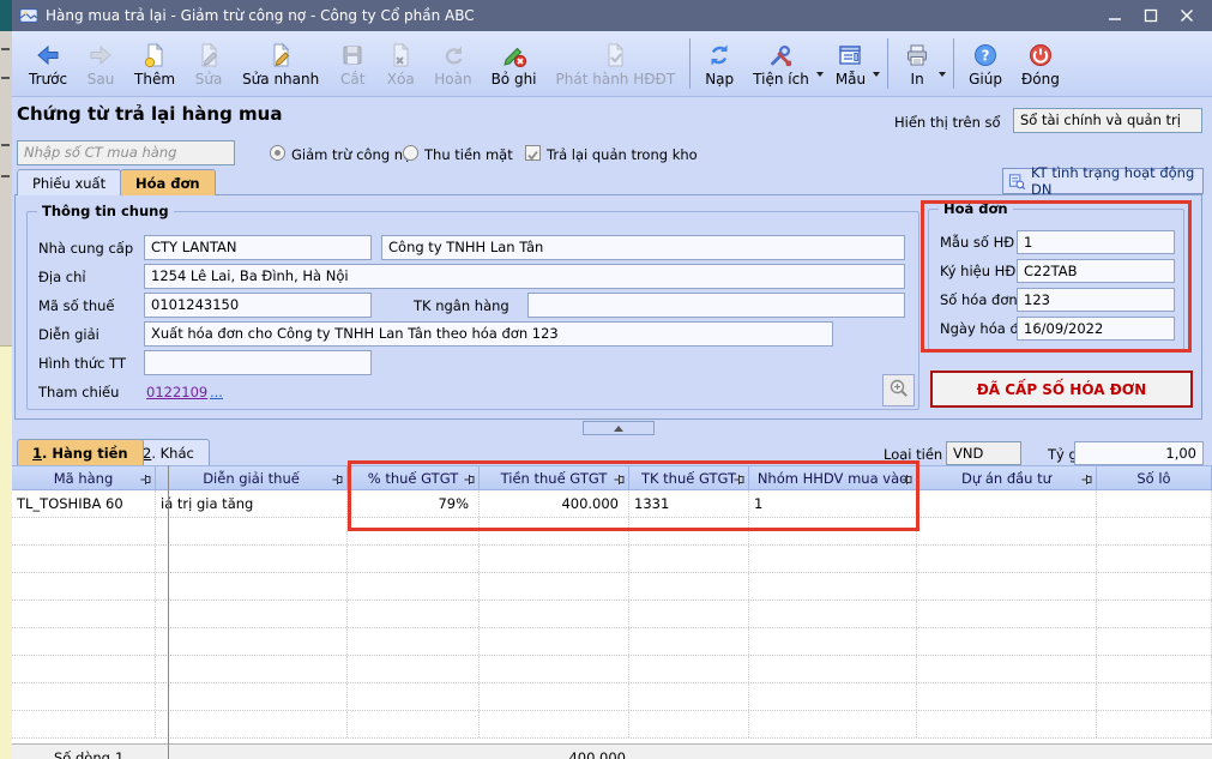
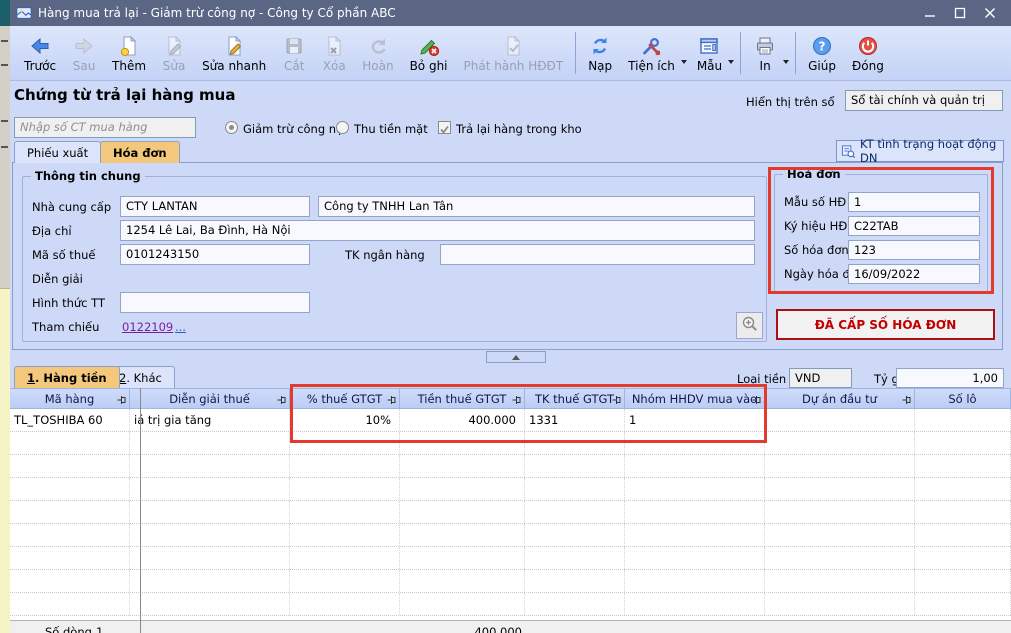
  Hàng mua trả lại - Giảm trừ công nợ - Công ty Cổ phần ABC
  Trước
  Sau
  Thêm
  Sửa
  Sửa nhanh
  Cắt
  Xóa
  Hoàn
  Bỏ ghi
  Phát hành HĐĐT
  Nạp
  Tiện ích
  Mẫu
  In
  ?
  Giúp
  Đóng
  Chứng từ trả lại hàng mua
  Hiển thị trên sổ
  Sổ tài chính và quản trị
  Nhập số CT mua hàng
  Giảm trừ công n
  Thu tiền mặt
- Trả lại quản trong kho
+ Trả lại hàng trong kho
  KT tình trạng hoạt động DN
  Thông tin chung
  Nhà cung cấp
  CTY LANTAN
  Công ty TNHH Lan Tân
  Địa chỉ
  1254 Lê Lai, Ba Đình, Hà Nội
  Mã số thuế
  0101243150
  TK ngân hàng
  Diễn giải
- Xuất hóa đơn cho Công ty TNHH Lan Tân theo hóa đơn 123
  Hình thức TT
  Tham chiếu
  0122109
  ...
  Hoá đơn
  ĐÃ CẤP SỐ HÓA ĐƠN
  Loại tiền
  VND
  1,00
  Mã hàng
  Diễn giải thuế
  % thuế GTGT
  Tiền thuế GTGT
  TK thuế GTGT
  Nhóm HHDV mua vào
  Dự án đầu tư
  Số lô
  TL_TOSHIBA 60
  i trị gia tăng
- 79%
+ 10%
  400.000
  1331
  1
  Số dòng
  1
  400.000
  Phiếu xuất
  Hóa đơn
  Mẫu số HĐ
  1
  Ký hiệu HĐ
  C22TAB
  Số hóa đơn
  123
  Ngày hóa đ
  16/09/2022
  1
  . Hàng tiền
  2
  . Khác
